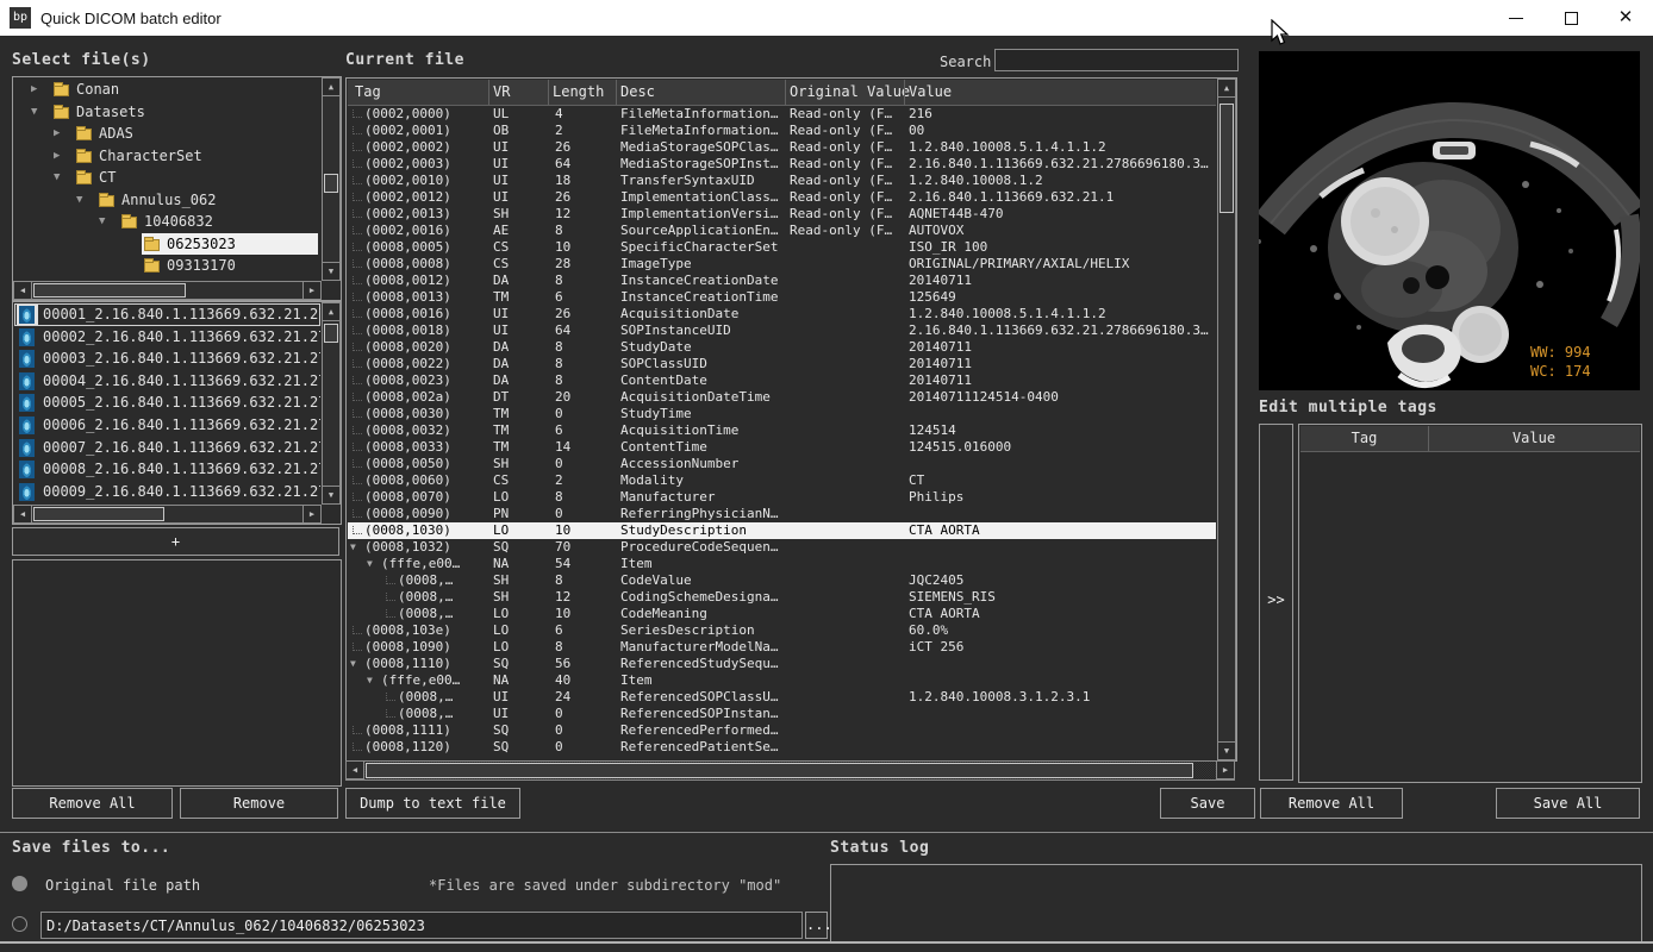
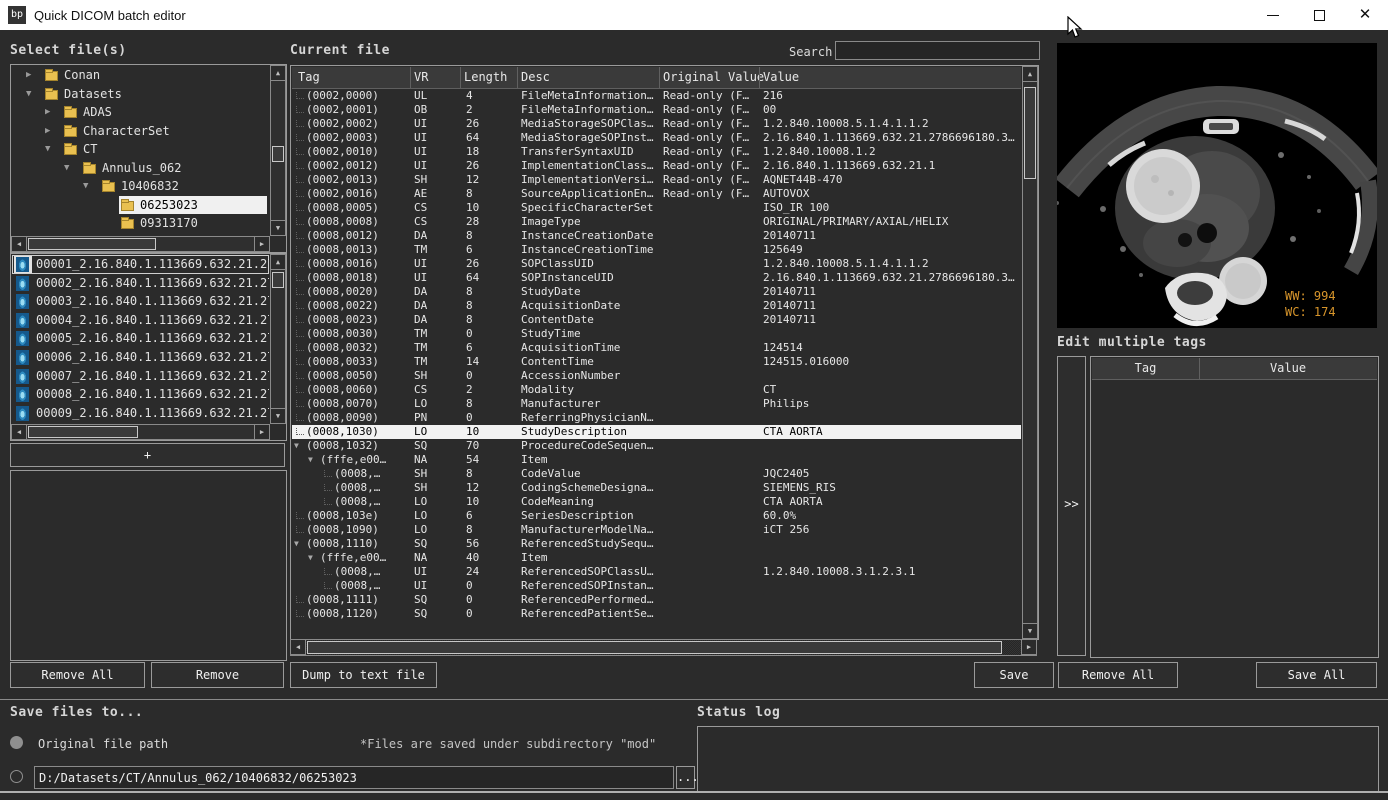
  bp
  Quick DICOM batch editor
  ✕
  Select file(s)
  ▶
  Conan
  ▼
  Datasets
  ▶
  ADAS
  ▶
  CharacterSet
  ▼
  CT
  ▼
  Annulus_062
  ▼
  10406832
  06253023
  09313170
  ▲
  ▼
  ◀
  ▶
  00001_2.16.840.1.113669.632.21.2
  00002_2.16.840.1.113669.632.21.2
  00003_2.16.840.1.113669.632.21.2
  00004_2.16.840.1.113669.632.21.2
  00005_2.16.840.1.113669.632.21.2
  00006_2.16.840.1.113669.632.21.2
  00007_2.16.840.1.113669.632.21.2
  00008_2.16.840.1.113669.632.21.2
  00009_2.16.840.1.113669.632.21.2
  ▲
  ▼
  ◀
  ▶
  +
  Remove All
  Remove
  Current file
  Search
  Tag
  VR
  Length
  Desc
  Original Value
  Value
  (0002,0000)
  UL
  4
  FileMetaInformation…
  Read-only (F…
  216
  (0002,0001)
  OB
  2
  FileMetaInformation…
  Read-only (F…
  00
  (0002,0002)
  UI
  26
  MediaStorageSOPClas…
  Read-only (F…
  1.2.840.10008.5.1.4.1.1.2
  (0002,0003)
  UI
  64
  MediaStorageSOPInst…
  Read-only (F…
  2.16.840.1.113669.632.21.2786696180.3…
  (0002,0010)
  UI
  18
  TransferSyntaxUID
  Read-only (F…
  1.2.840.10008.1.2
  (0002,0012)
  UI
  26
  ImplementationClass…
  Read-only (F…
  2.16.840.1.113669.632.21.1
  (0002,0013)
  SH
  12
  ImplementationVersi…
  Read-only (F…
  AQNET44B-470
  (0002,0016)
  AE
  8
  SourceApplicationEn…
  Read-only (F…
  AUTOVOX
  (0008,0005)
  CS
  10
  SpecificCharacterSet
  ISO_IR 100
  (0008,0008)
  CS
  28
  ImageType
  ORIGINAL/PRIMARY/AXIAL/HELIX
  (0008,0012)
  DA
  8
  InstanceCreationDate
  20140711
  (0008,0013)
  TM
  6
  InstanceCreationTime
  125649
  (0008,0016)
  UI
  26
- AcquisitionDate
+ SOPClassUID
  1.2.840.10008.5.1.4.1.1.2
  (0008,0018)
  UI
  64
  SOPInstanceUID
  2.16.840.1.113669.632.21.2786696180.3…
  (0008,0020)
  DA
  8
  StudyDate
  20140711
  (0008,0022)
  DA
  8
- SOPClassUID
+ AcquisitionDate
  20140711
  (0008,0023)
  DA
  8
  ContentDate
  20140711
- (0008,002a)
- DT
- 20
- AcquisitionDateTime
- 20140711124514-0400
  (0008,0030)
  TM
  0
  StudyTime
  (0008,0032)
  TM
  6
  AcquisitionTime
  124514
  (0008,0033)
  TM
  14
  ContentTime
  124515.016000
  (0008,0050)
  SH
  0
  AccessionNumber
  (0008,0060)
  CS
  2
  Modality
  CT
  (0008,0070)
  LO
  8
  Manufacturer
  Philips
  (0008,0090)
  PN
  0
  ReferringPhysicianN…
  (0008,1030)
  LO
  10
  StudyDescription
  CTA AORTA
  ▼
  (0008,1032)
  SQ
  70
  ProcedureCodeSequen…
  ▼
  (fffe,e00…
  NA
  54
  Item
  (0008,…
  SH
  8
  CodeValue
  JQC2405
  (0008,…
  SH
  12
  CodingSchemeDesigna…
  SIEMENS_RIS
  (0008,…
  LO
  10
  CodeMeaning
  CTA AORTA
  (0008,103e)
  LO
  6
  SeriesDescription
  60.0%
  (0008,1090)
  LO
  8
  ManufacturerModelNa…
  iCT 256
  ▼
  (0008,1110)
  SQ
  56
  ReferencedStudySequ…
  ▼
  (fffe,e00…
  NA
  40
  Item
  (0008,…
  UI
  24
  ReferencedSOPClassU…
  1.2.840.10008.3.1.2.3.1
  (0008,…
  UI
  0
  ReferencedSOPInstan…
  (0008,1111)
  SQ
  0
  ReferencedPerformed…
  (0008,1120)
  SQ
  0
  ReferencedPatientSe…
  ▲
  ▼
  ◀
  ▶
  Dump to text file
  Save
  WW: 994
  WC: 174
  Edit multiple tags
  >>
  Tag
  Value
  Remove All
  Save All
  Save files to...
  Status log
  Original file path
  *Files are saved under subdirectory "mod"
  D:/Datasets/CT/Annulus_062/10406832/06253023
  ...
